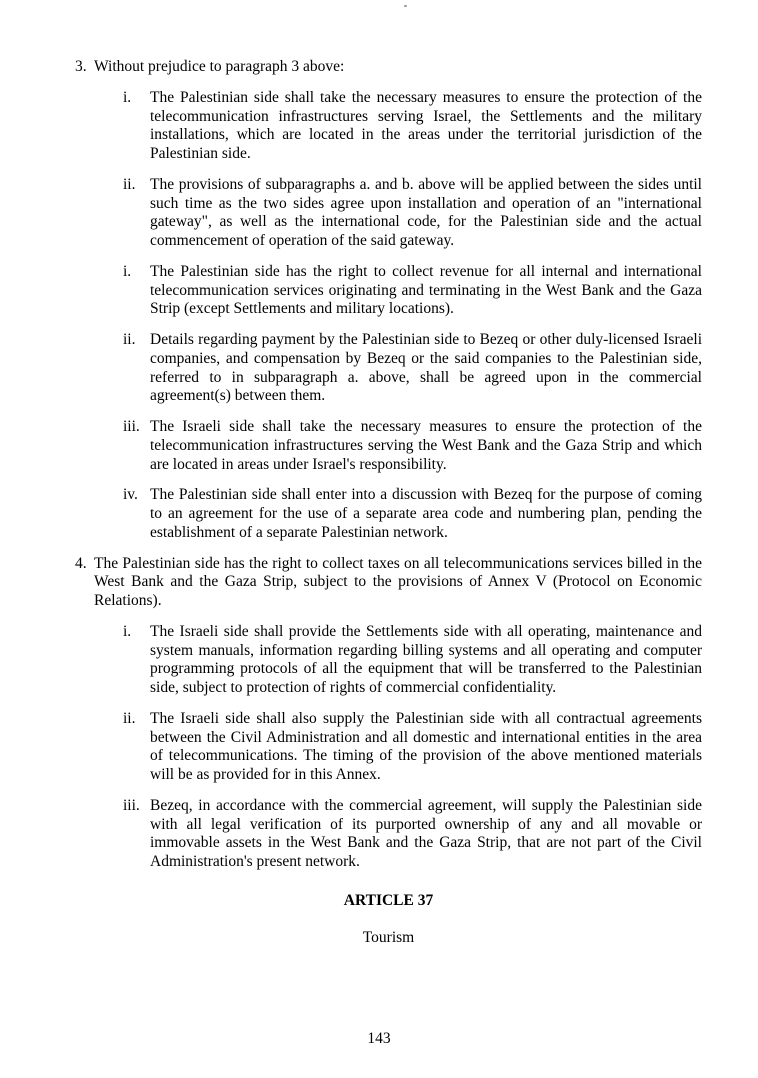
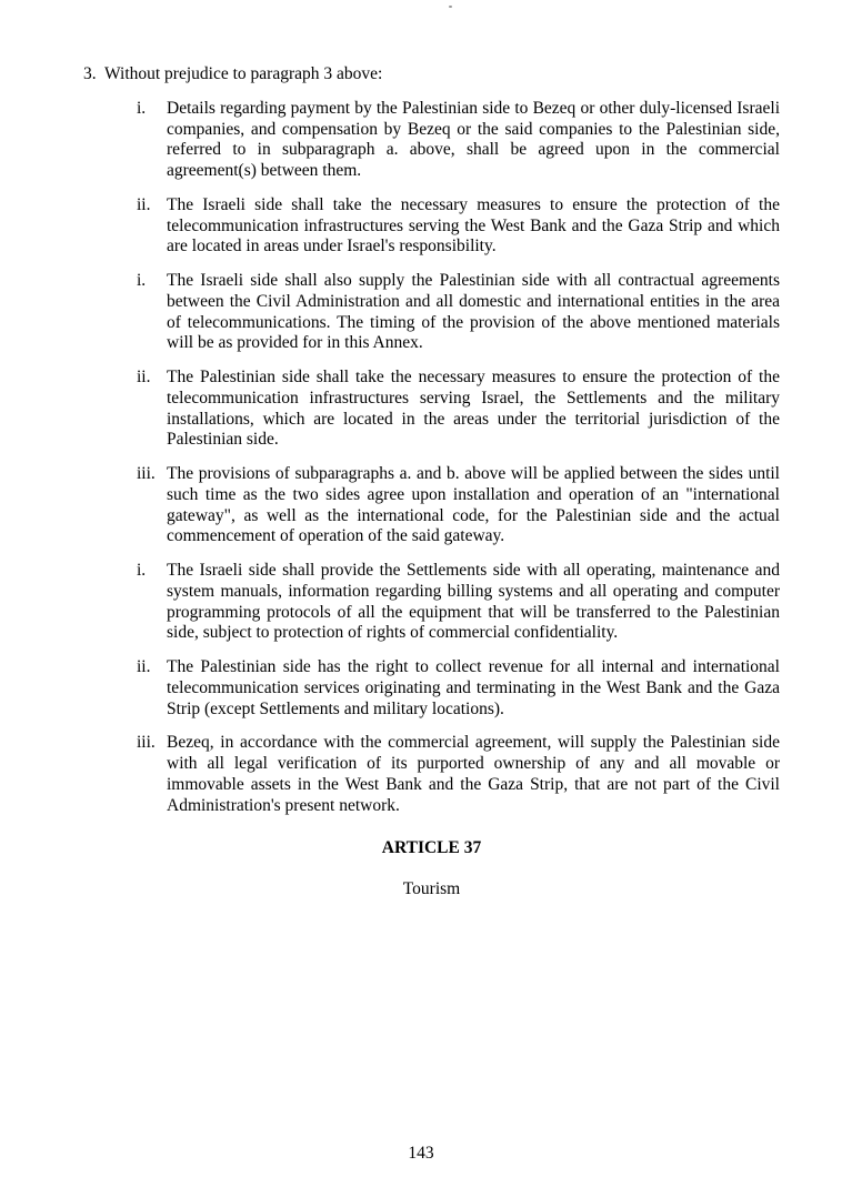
  3.
  Without prejudice to paragraph 3 above:
  i.
- The Palestinian side shall take the necessary measures to ensure the protection of the telecommunication infrastructures serving Israel, the Settlements and the military installations, which are located in the areas under the territorial jurisdiction of the Palestinian side.
+ Details regarding payment by the Palestinian side to Bezeq or other duly-licensed Israeli companies, and compensation by Bezeq or the said companies to the Palestinian side, referred to in subparagraph a. above, shall be agreed upon in the commercial agreement(s) between them.
  ii.
- The provisions of subparagraphs a. and b. above will be applied between the sides until such time as the two sides agree upon installation and operation of an "international gateway", as well as the international code, for the Palestinian side and the actual commencement of operation of the said gateway.
+ The Israeli side shall take the necessary measures to ensure the protection of the telecommunication infrastructures serving the West Bank and the Gaza Strip and which are located in areas under Israel's responsibility.
  i.
- The Palestinian side has the right to collect revenue for all internal and international telecommunication services originating and terminating in the West Bank and the Gaza Strip (except Settlements and military locations).
+ The Israeli side shall also supply the Palestinian side with all contractual agreements between the Civil Administration and all domestic and international entities in the area of telecommunications. The timing of the provision of the above mentioned materials will be as provided for in this Annex.
  ii.
- Details regarding payment by the Palestinian side to Bezeq or other duly-licensed Israeli companies, and compensation by Bezeq or the said companies to the Palestinian side, referred to in subparagraph a. above, shall be agreed upon in the commercial agreement(s) between them.
+ The Palestinian side shall take the necessary measures to ensure the protection of the telecommunication infrastructures serving Israel, the Settlements and the military installations, which are located in the areas under the territorial jurisdiction of the Palestinian side.
  iii.
- The Israeli side shall take the necessary measures to ensure the protection of the telecommunication infrastructures serving the West Bank and the Gaza Strip and which are located in areas under Israel's responsibility.
+ The provisions of subparagraphs a. and b. above will be applied between the sides until such time as the two sides agree upon installation and operation of an "international gateway", as well as the international code, for the Palestinian side and the actual commencement of operation of the said gateway.
- iv.
- The Palestinian side shall enter into a discussion with Bezeq for the purpose of coming to an agreement for the use of a separate area code and numbering plan, pending the establishment of a separate Palestinian network.
- 4.
- The Palestinian side has the right to collect taxes on all telecommunications services billed in the West Bank and the Gaza Strip, subject to the provisions of Annex V (Protocol on Economic Relations).
  i.
  The Israeli side shall provide the Settlements side with all operating, maintenance and system manuals, information regarding billing systems and all operating and computer programming protocols of all the equipment that will be transferred to the Palestinian side, subject to protection of rights of commercial confidentiality.
  ii.
- The Israeli side shall also supply the Palestinian side with all contractual agreements between the Civil Administration and all domestic and international entities in the area of telecommunications. The timing of the provision of the above mentioned materials will be as provided for in this Annex.
+ The Palestinian side has the right to collect revenue for all internal and international telecommunication services originating and terminating in the West Bank and the Gaza Strip (except Settlements and military locations).
  iii.
  Bezeq, in accordance with the commercial agreement, will supply the Palestinian side with all legal verification of its purported ownership of any and all movable or immovable assets in the West Bank and the Gaza Strip, that are not part of the Civil Administration's present network.
  ARTICLE 37
  Tourism
  143
